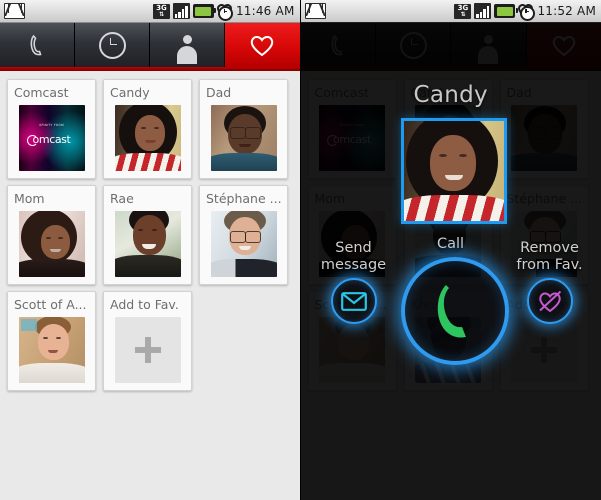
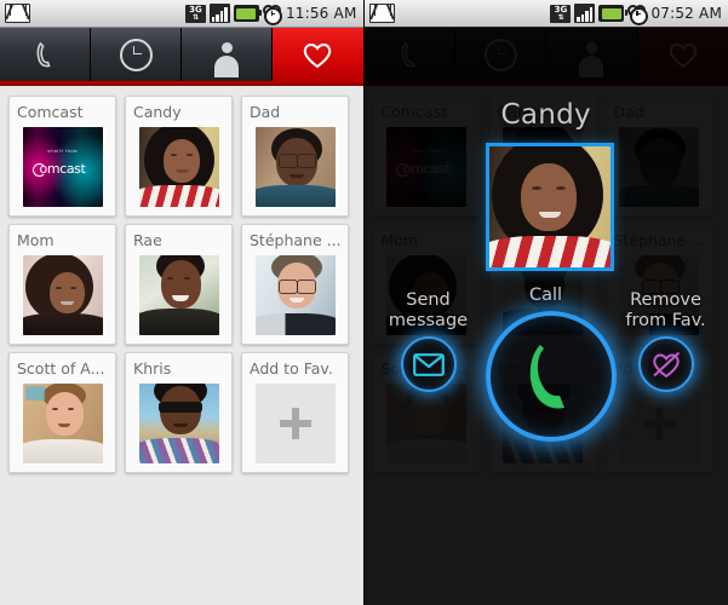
  3G
- 11:46 AM
+ 11:56 AM
  Comcast
  omcast
  Candy
  Dad
  Mom
  Rae
  Stéphane ...
  Scott of A...
+ Khris
  Add to Fav.
  3G
- 11:52 AM
+ 07:52 AM
  omcast
  Candy
  Stéphane ...
  Scott of A...
  Khri
  Add t Fav.
  Candy
  Send message
  Call
  Remove from Fav.
